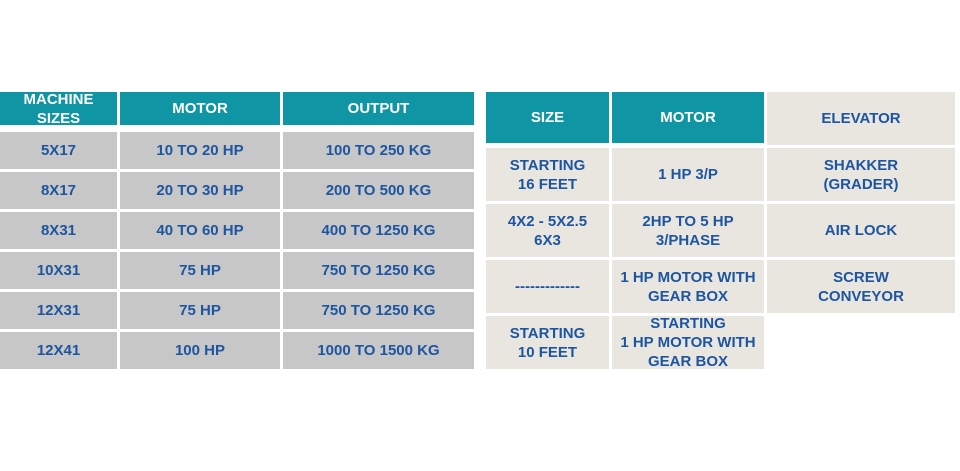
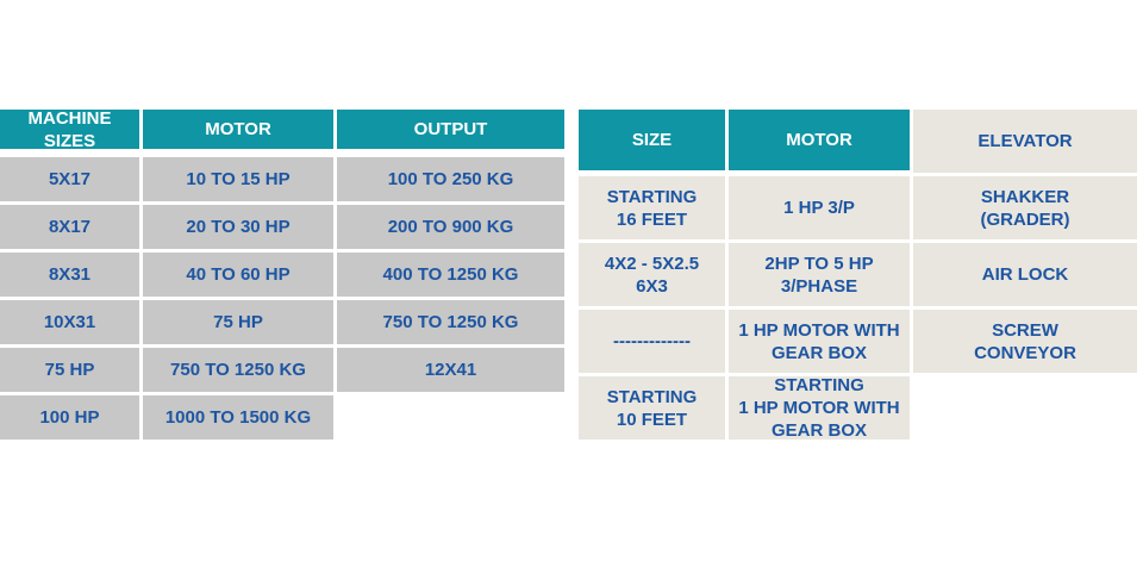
  MACHINE SIZES
  MOTOR
  OUTPUT
  5X17
- 10 TO 20 HP
+ 10 TO 15 HP
  100 TO 250 KG
  8X17
  20 TO 30 HP
- 200 TO 500 KG
+ 200 TO 900 KG
  8X31
  40 TO 60 HP
  400 TO 1250 KG
  10X31
  75 HP
  750 TO 1250 KG
- 12X31
  75 HP
  750 TO 1250 KG
  12X41
  100 HP
  1000 TO 1500 KG
  SIZE
  MOTOR
  ELEVATOR
  STARTING
  16 FEET
  1 HP 3/P
  SHAKKER
  (GRADER)
  4X2 - 5X2.5
  6X3
  2HP TO 5 HP
  3/PHASE
  AIR LOCK
  -------------
  1 HP MOTOR WITH
  GEAR BOX
  SCREW
  CONVEYOR
  STARTING
  10 FEET
  STARTING
  1 HP MOTOR WITH
  GEAR BOX
